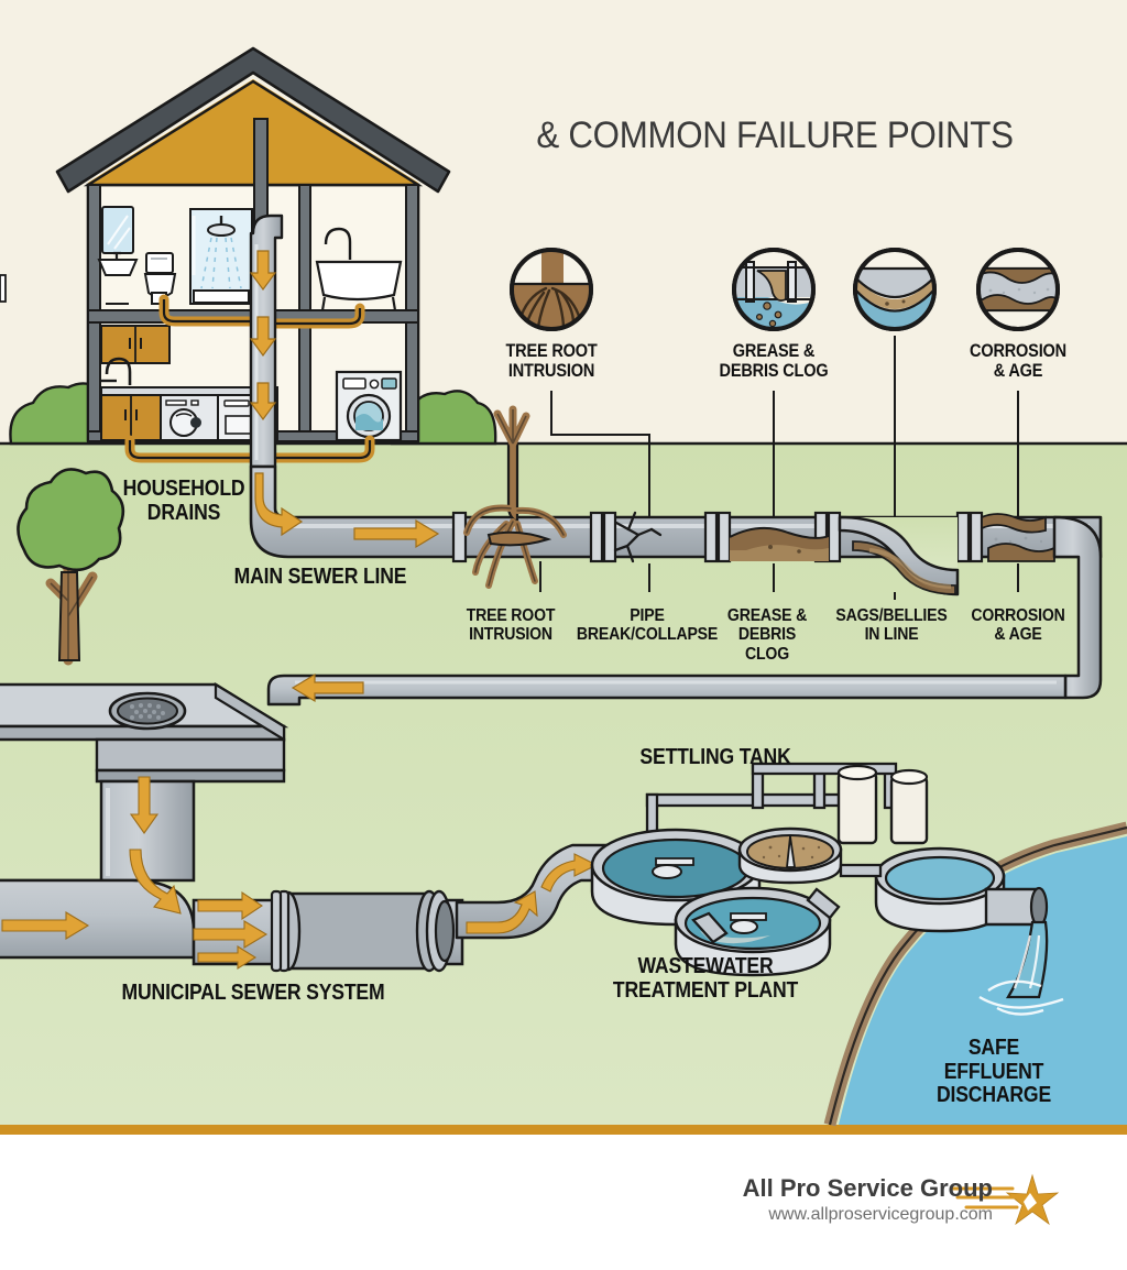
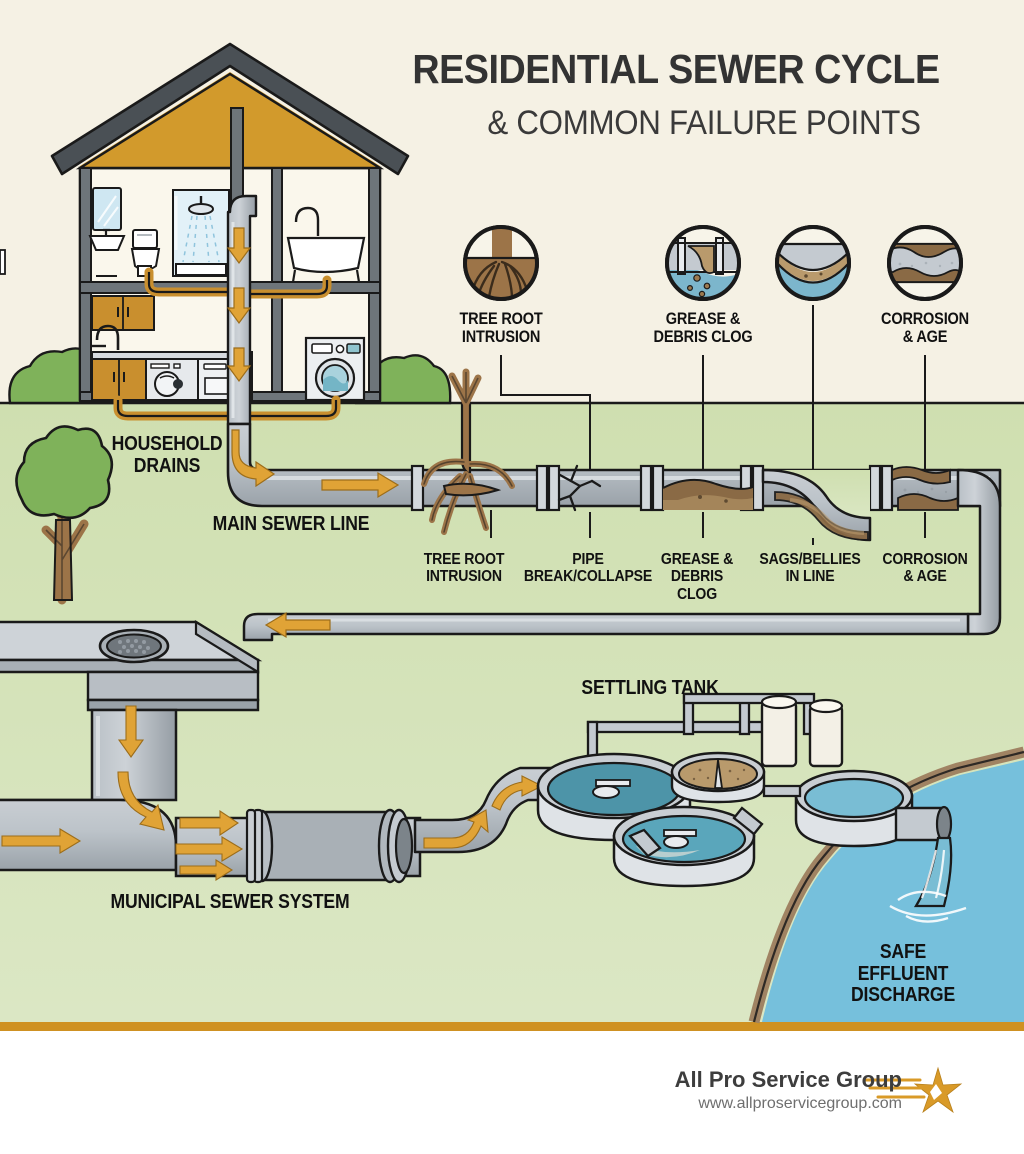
+ RESIDENTIAL SEWER CYCLE
  & COMMON FAILURE POINTS
  TREE ROOT
  INTRUSION
  GREASE &
  DEBRIS CLOG
  CORROSION
  & AGE
  TREE ROOT
  INTRUSION
  PIPE
  BREAK/COLLAPSE
  GREASE &
  DEBRIS
  CLOG
  SAGS/BELLIES
  IN LINE
  CORROSION
  & AGE
  HOUSEHOLD
  DRAINS
  MAIN SEWER LINE
  MUNICIPAL SEWER SYSTEM
  SETTLING TANK
- WASTEWATER
- TREATMENT PLANT
  SAFE EFFLUENT
  DISCHARGE
  All Pro Service Group
  www.allproservicegroup.com
